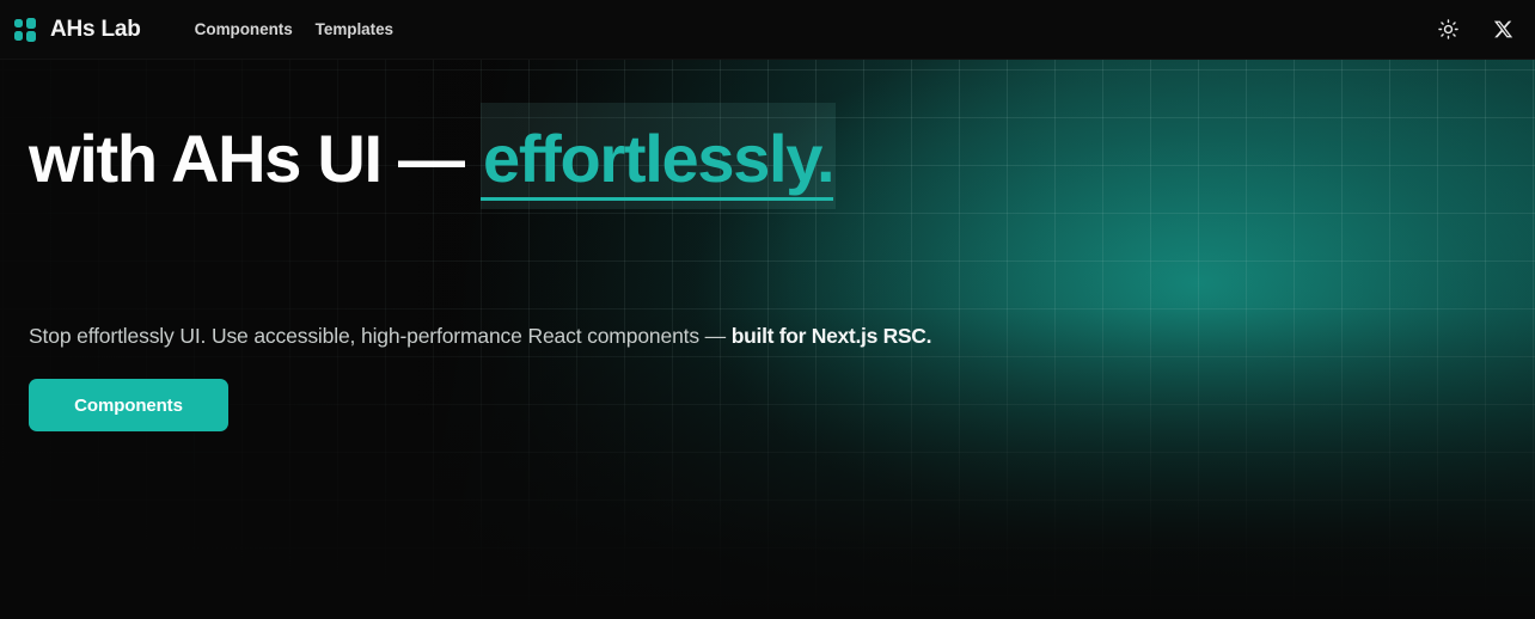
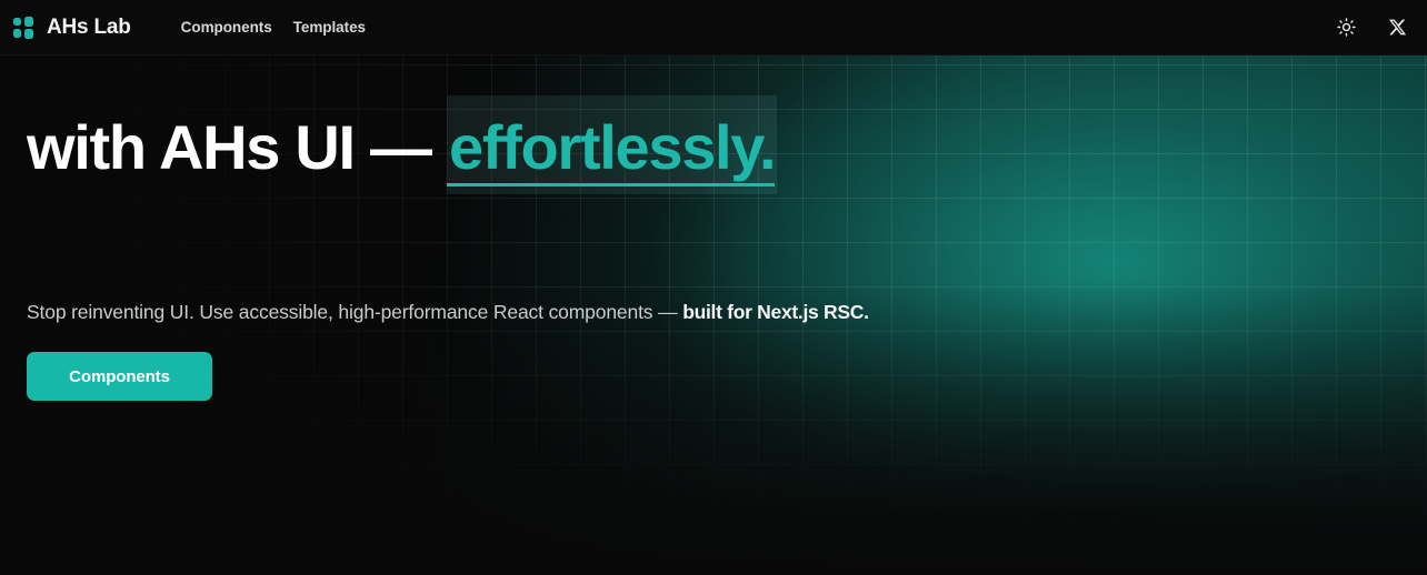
  AHs Lab
  Components
  Templates
  with AHs UI — effortlessly.
- Stop effortlessly UI. Use accessible, high-performance React components — built for Next.js RSC.
+ Stop reinventing UI. Use accessible, high-performance React components — built for Next.js RSC.
  Components
